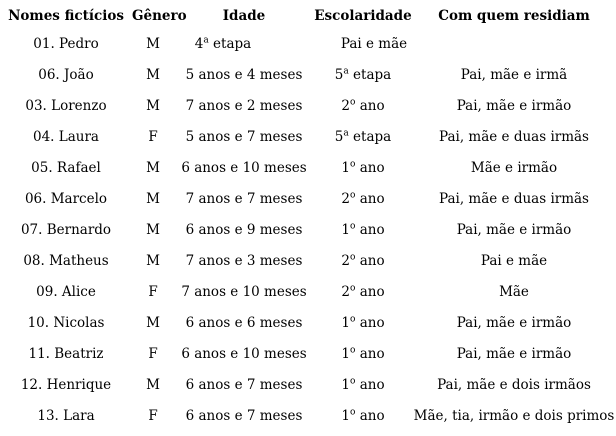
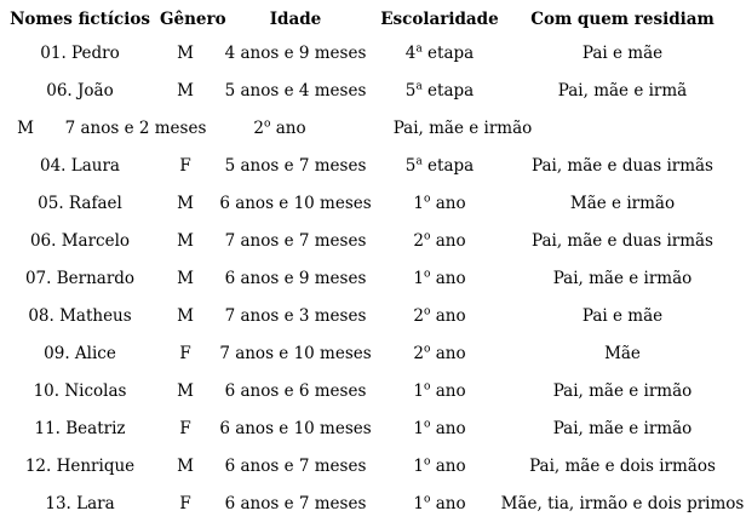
  Nomes fictícios
  Idade
  Escolaridade
  Com quem residiam
  01. Pedro
  M
+ 4 anos e 9 meses
  4a etapa
  Pai e mãe
  06. João
  M
  5 anos e 4 meses
  5a etapa
  Pai, mãe e irmã
- 03. Lorenzo
  M
  7 anos e 2 meses
  2o ano
  Pai, mãe e irmão
  04. Laura
  F
  5 anos e 7 meses
  5a etapa
  Pai, mãe e duas irmãs
  05. Rafael
  M
  6 anos e 10 meses
  1o ano
  Mãe e irmão
  06. Marcelo
  M
  7 anos e 7 meses
  2o ano
  Pai, mãe e duas irmãs
  07. Bernardo
  M
  6 anos e 9 meses
  1o ano
  Pai, mãe e irmão
  08. Matheus
  M
  7 anos e 3 meses
  2o ano
  Pai e mãe
  09. Alice
  F
  7 anos e 10 meses
  2o ano
  Mãe
  10. Nicolas
  M
  6 anos e 6 meses
  1o ano
  Pai, mãe e irmão
  11. Beatriz
  F
  6 anos e 10 meses
  1o ano
  Pai, mãe e irmão
  12. Henrique
  M
  6 anos e 7 meses
  1o ano
  Pai, mãe e dois irmãos
  13. Lara
  F
  6 anos e 7 meses
  1o ano
  Mãe, tia, irmão e dois primos
